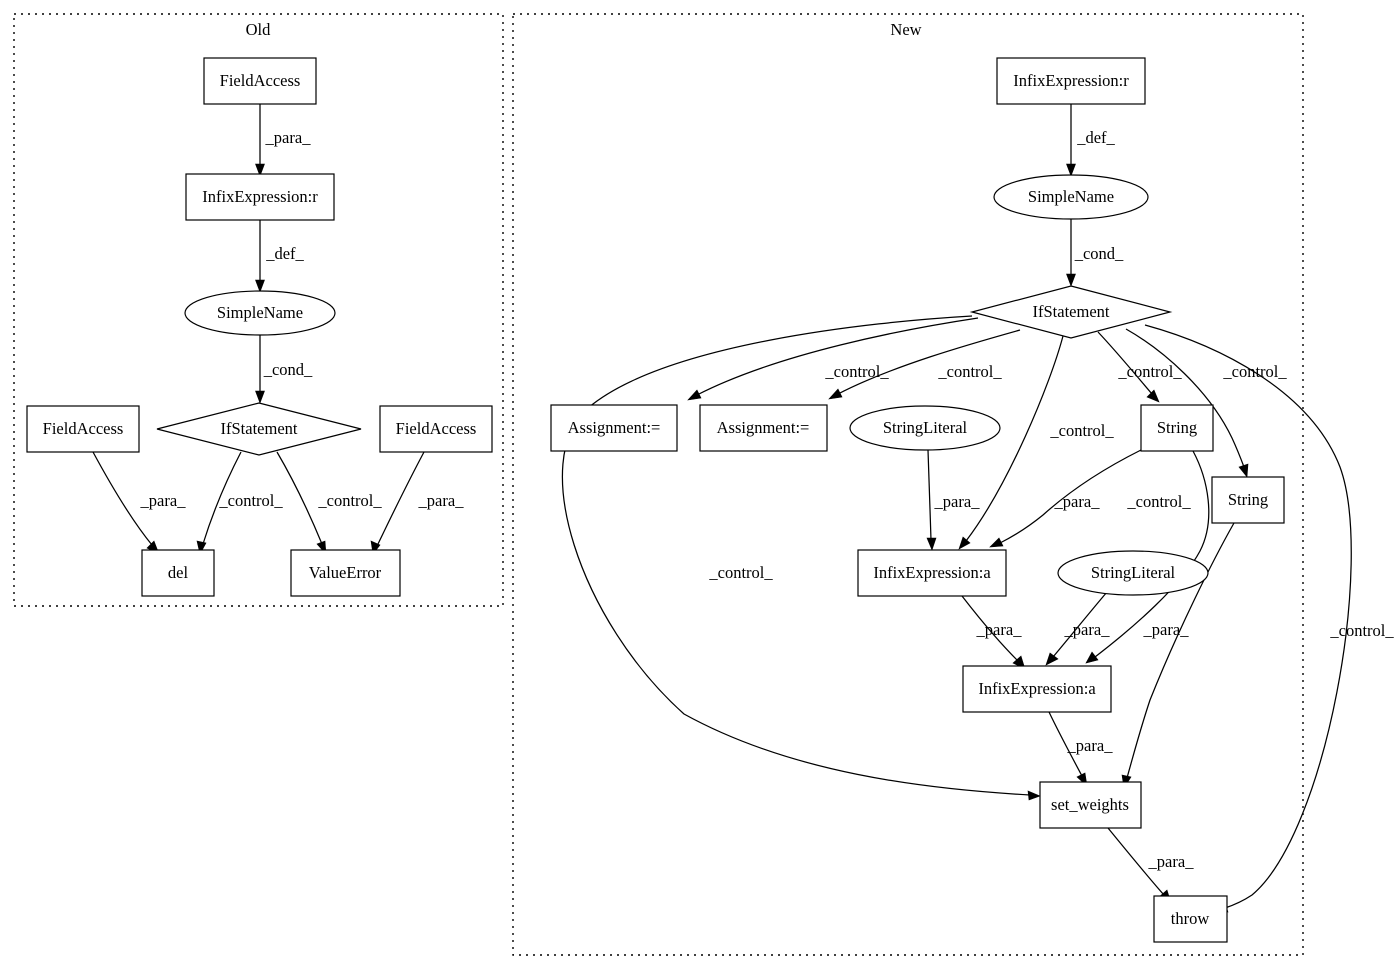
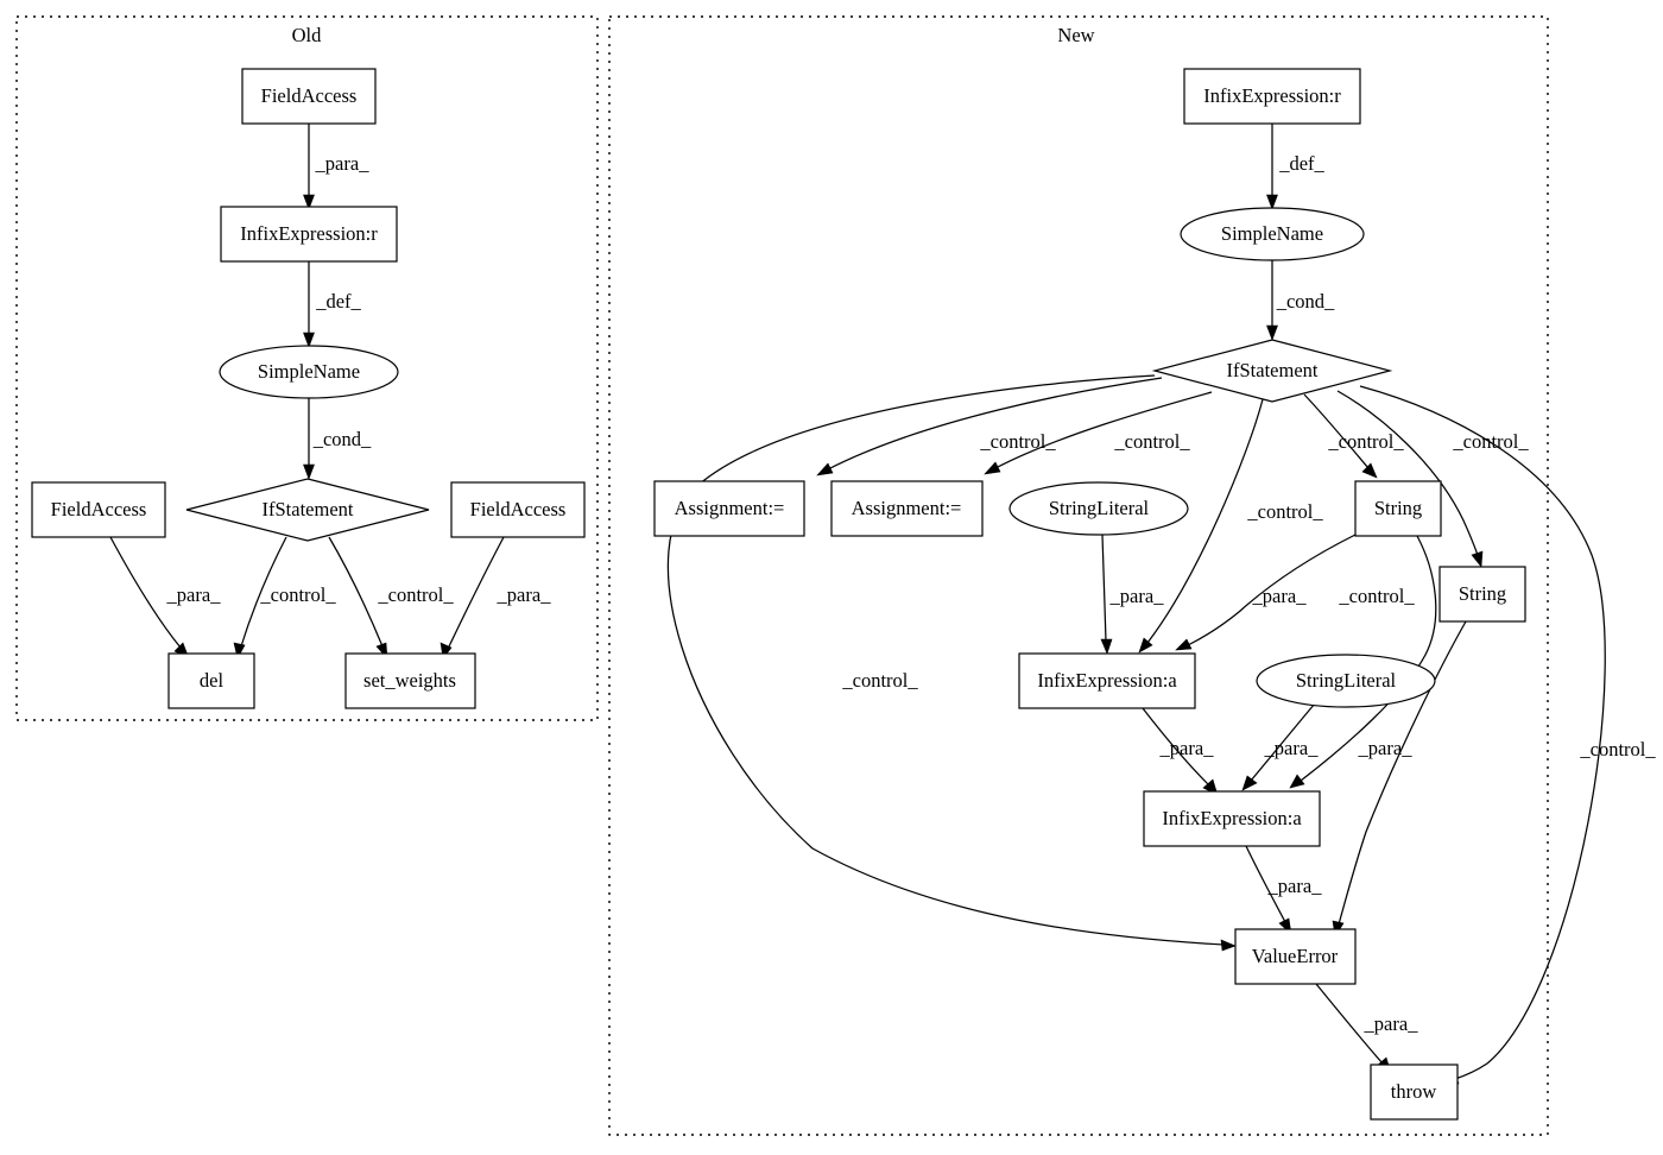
  Old
  New
  _para_
  _def_
  _cond_
  _para_
  _control_
  _control_
  _para_
  _def_
  _cond_
  _control_
  _control_
  _control_
  _control_
  _control_
  _control_
  _control_
  _para_
  _para_
  _control_
  _para_
  _para_
  _para_
  _para_
  _para_
  FieldAccess
  InfixExpression:r
  SimpleName
  FieldAccess
  IfStatement
  FieldAccess
  del
- ValueError
+ set_weights
  InfixExpression:r
  SimpleName
  IfStatement
  Assignment:=
  Assignment:=
  StringLiteral
  String
  String
  InfixExpression:a
  StringLiteral
  InfixExpression:a
- set_weights
+ ValueError
  throw
